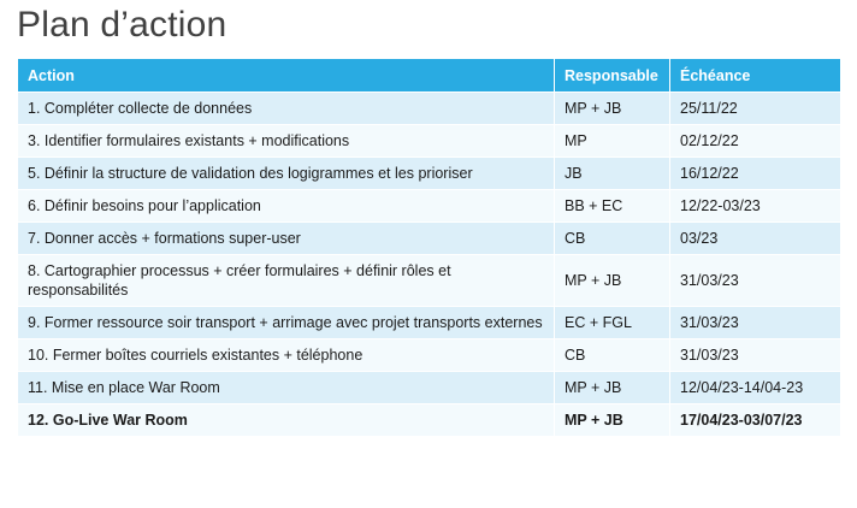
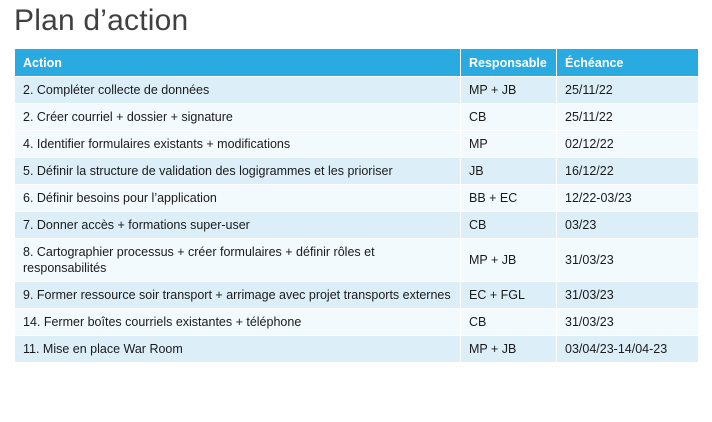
  Plan d’action
  Action	Responsable	Échéance
- 1. Compléter collecte de données	MP + JB	25/11/22
+ 2. Compléter collecte de données	MP + JB	25/11/22
+ 2. Créer courriel + dossier + signature	CB	25/11/22
- 3. Identifier formulaires existants + modifications	MP	02/12/22
+ 4. Identifier formulaires existants + modifications	MP	02/12/22
  5. Définir la structure de validation des logigrammes et les prioriser	JB	16/12/22
  6. Définir besoins pour l’application	BB + EC	12/22-03/23
  7. Donner accès + formations super-user	CB	03/23
  8. Cartographier processus + créer formulaires + définir rôles et responsabilités	MP + JB	31/03/23
  9. Former ressource soir transport + arrimage avec projet transports externes	EC + FGL	31/03/23
- 10. Fermer boîtes courriels existantes + téléphone	CB	31/03/23
+ 14. Fermer boîtes courriels existantes + téléphone	CB	31/03/23
- 11. Mise en place War Room	MP + JB	12/04/23-14/04-23
+ 11. Mise en place War Room	MP + JB	03/04/23-14/04-23
- 12. Go-Live War Room	MP + JB	17/04/23-03/07/23
